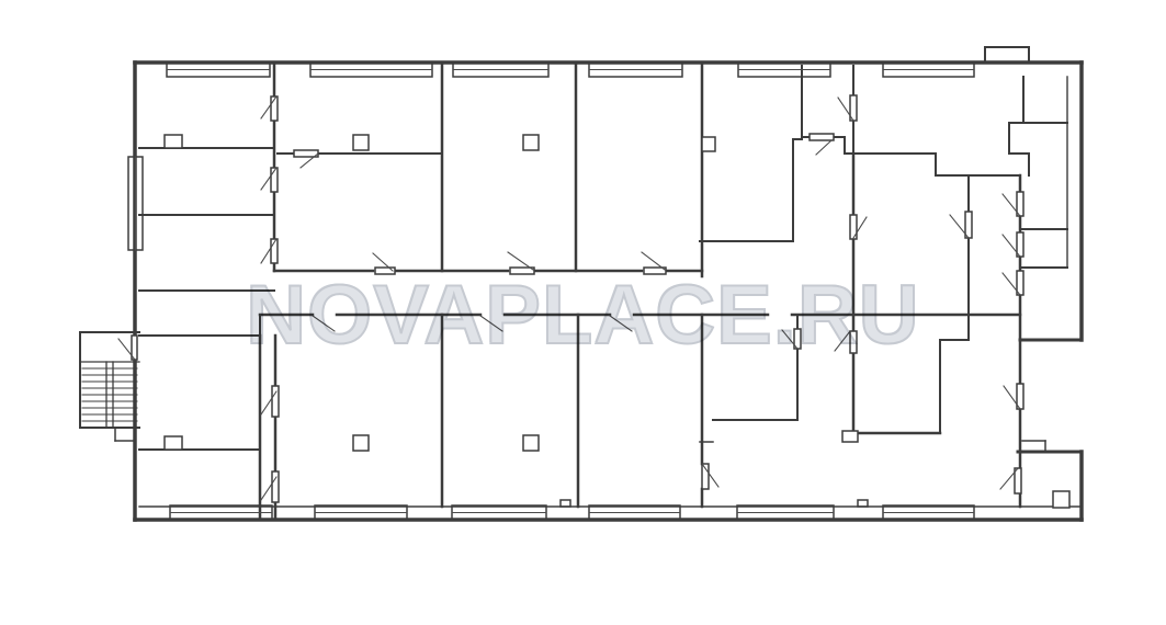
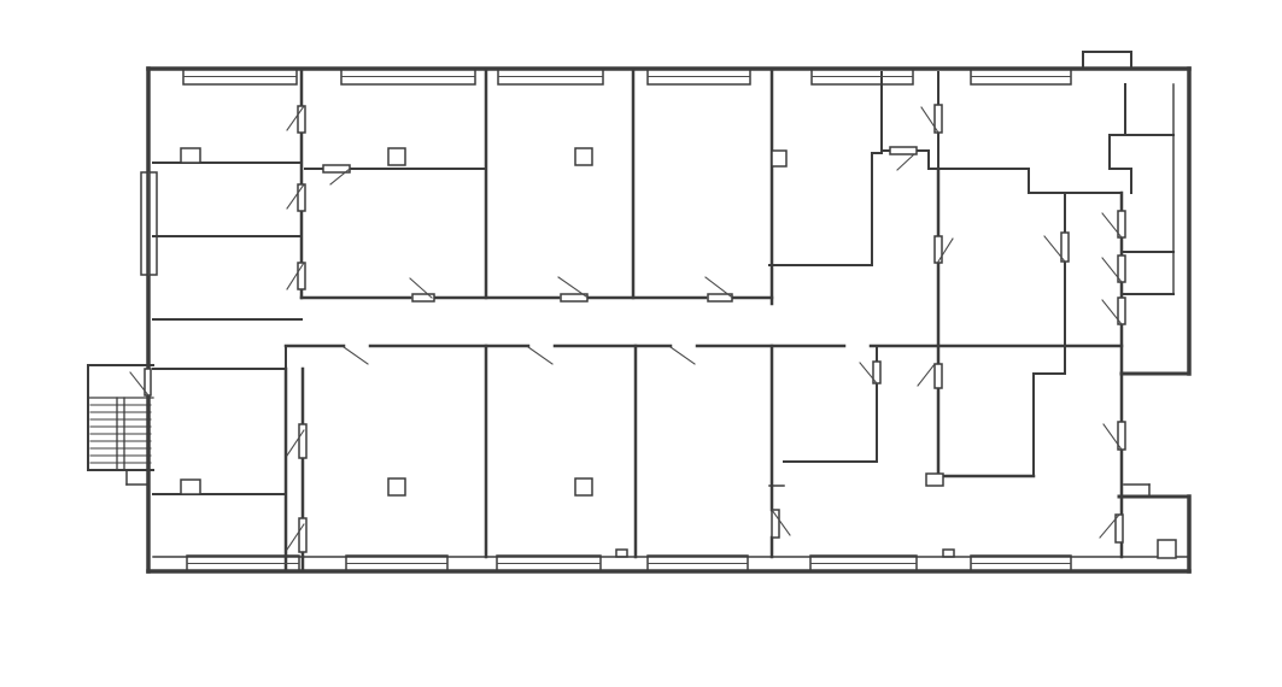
- NOVAPLACE.RU
